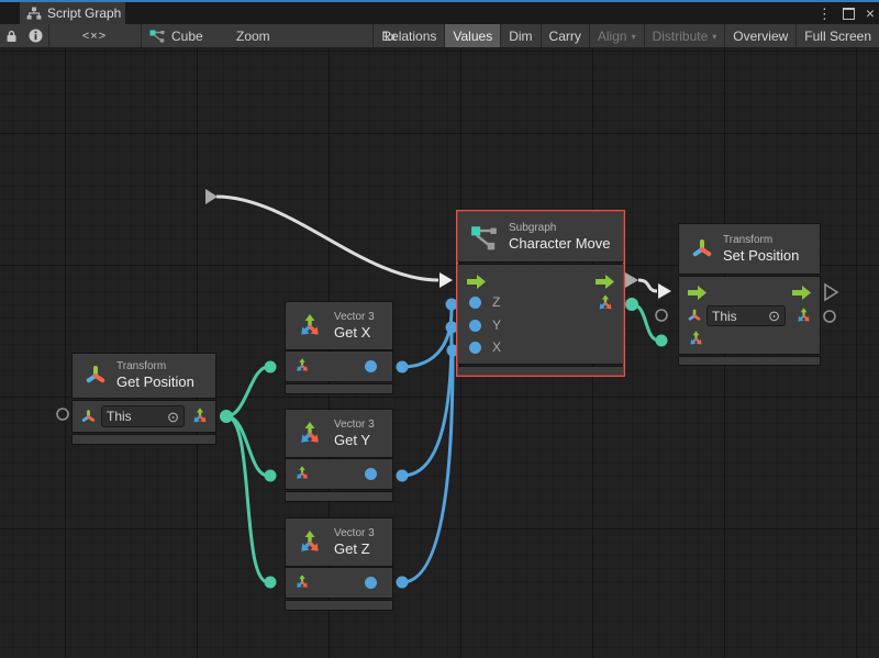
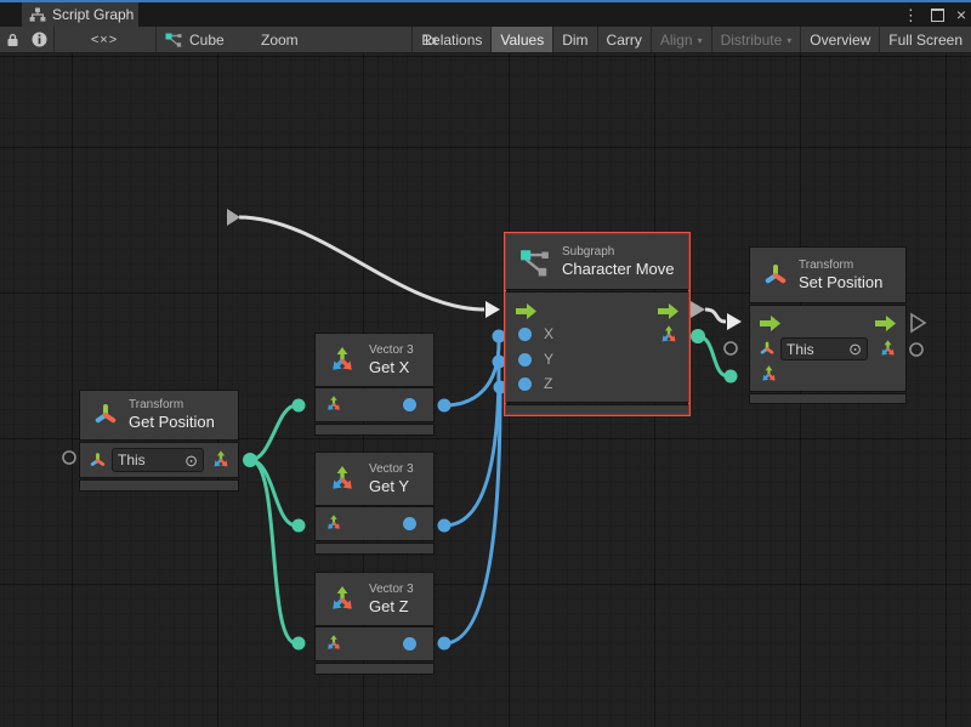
  Script Graph
  ⋮
  ×
  <×>
  Cube
  Zoom
  1x
  Relations
  Values
  Dim
  Carry
  Align
  ▾
  Distribute
  ▾
  Overview
  Full Screen
  Transform
  Get Position
  This
  ⊙
  Vector 3
  Get X
  Vector 3
  Get Y
  Vector 3
  Get Z
  Subgraph
  Character Move
- Z
+ X
  Y
- X
+ Z
  Transform
  Set Position
  This
  ⊙
